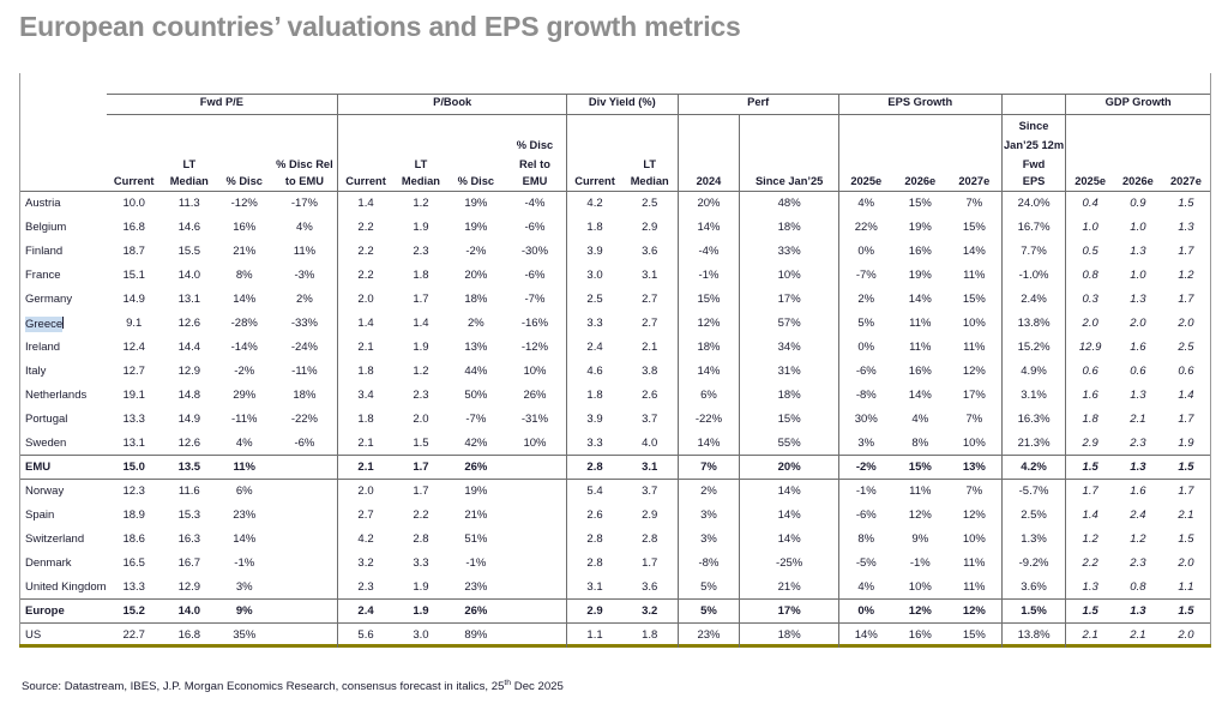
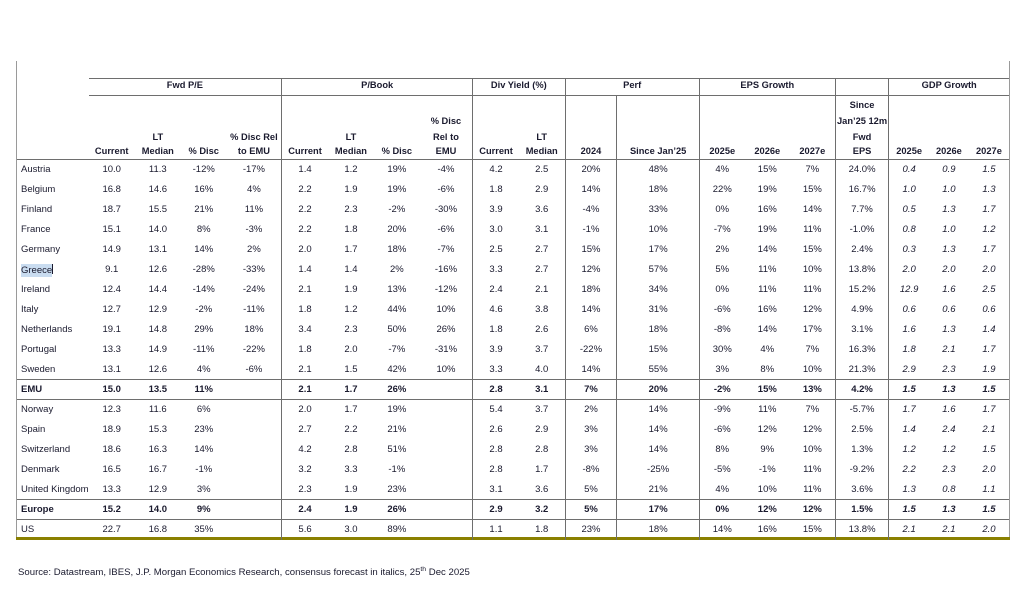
- European countries’ valuations and EPS growth metrics
  	Fwd P/E	P/Book	Div Yield (%)	Perf	EPS Growth		GDP Growth
  																Since
  								% Disc								Jan’25 12m
  		LT		% Disc Rel		LT		Rel to		LT						Fwd
  	Current	Median	% Disc	to EMU	Current	Median	% Disc	EMU	Current	Median	2024	Since Jan’25	2025e	2026e	2027e	EPS	2025e	2026e	2027e
  Austria	10.0	11.3	-12%	-17%	1.4	1.2	19%	-4%	4.2	2.5	20%	48%	4%	15%	7%	24.0%	0.4	0.9	1.5
  Belgium	16.8	14.6	16%	4%	2.2	1.9	19%	-6%	1.8	2.9	14%	18%	22%	19%	15%	16.7%	1.0	1.0	1.3
  Finland	18.7	15.5	21%	11%	2.2	2.3	-2%	-30%	3.9	3.6	-4%	33%	0%	16%	14%	7.7%	0.5	1.3	1.7
  France	15.1	14.0	8%	-3%	2.2	1.8	20%	-6%	3.0	3.1	-1%	10%	-7%	19%	11%	-1.0%	0.8	1.0	1.2
  Germany	14.9	13.1	14%	2%	2.0	1.7	18%	-7%	2.5	2.7	15%	17%	2%	14%	15%	2.4%	0.3	1.3	1.7
  Greece	9.1	12.6	-28%	-33%	1.4	1.4	2%	-16%	3.3	2.7	12%	57%	5%	11%	10%	13.8%	2.0	2.0	2.0
  Ireland	12.4	14.4	-14%	-24%	2.1	1.9	13%	-12%	2.4	2.1	18%	34%	0%	11%	11%	15.2%	12.9	1.6	2.5
  Italy	12.7	12.9	-2%	-11%	1.8	1.2	44%	10%	4.6	3.8	14%	31%	-6%	16%	12%	4.9%	0.6	0.6	0.6
  Netherlands	19.1	14.8	29%	18%	3.4	2.3	50%	26%	1.8	2.6	6%	18%	-8%	14%	17%	3.1%	1.6	1.3	1.4
  Portugal	13.3	14.9	-11%	-22%	1.8	2.0	-7%	-31%	3.9	3.7	-22%	15%	30%	4%	7%	16.3%	1.8	2.1	1.7
  Sweden	13.1	12.6	4%	-6%	2.1	1.5	42%	10%	3.3	4.0	14%	55%	3%	8%	10%	21.3%	2.9	2.3	1.9
  EMU	15.0	13.5	11%		2.1	1.7	26%		2.8	3.1	7%	20%	-2%	15%	13%	4.2%	1.5	1.3	1.5
- Norway	12.3	11.6	6%		2.0	1.7	19%		5.4	3.7	2%	14%	-1%	11%	7%	-5.7%	1.7	1.6	1.7
+ Norway	12.3	11.6	6%		2.0	1.7	19%		5.4	3.7	2%	14%	-9%	11%	7%	-5.7%	1.7	1.6	1.7
  Spain	18.9	15.3	23%		2.7	2.2	21%		2.6	2.9	3%	14%	-6%	12%	12%	2.5%	1.4	2.4	2.1
  Switzerland	18.6	16.3	14%		4.2	2.8	51%		2.8	2.8	3%	14%	8%	9%	10%	1.3%	1.2	1.2	1.5
  Denmark	16.5	16.7	-1%		3.2	3.3	-1%		2.8	1.7	-8%	-25%	-5%	-1%	11%	-9.2%	2.2	2.3	2.0
  United Kingdom	13.3	12.9	3%		2.3	1.9	23%		3.1	3.6	5%	21%	4%	10%	11%	3.6%	1.3	0.8	1.1
  Europe	15.2	14.0	9%		2.4	1.9	26%		2.9	3.2	5%	17%	0%	12%	12%	1.5%	1.5	1.3	1.5
  US	22.7	16.8	35%		5.6	3.0	89%		1.1	1.8	23%	18%	14%	16%	15%	13.8%	2.1	2.1	2.0
  Source: Datastream, IBES, J.P. Morgan Economics Research, consensus forecast in italics, 25 Dec 2025
